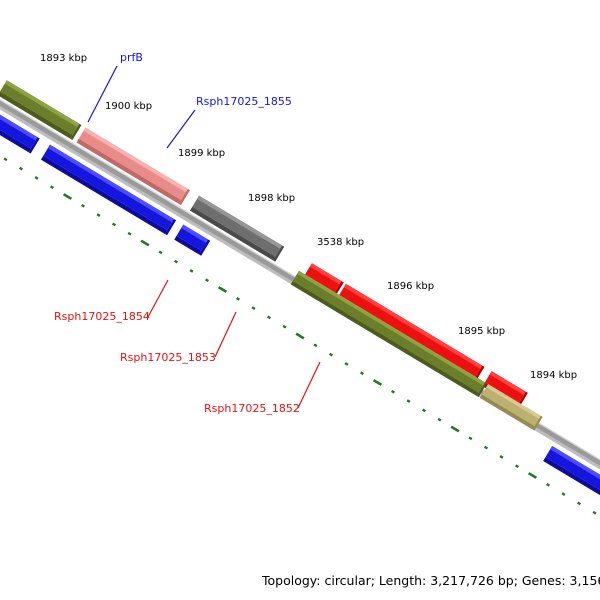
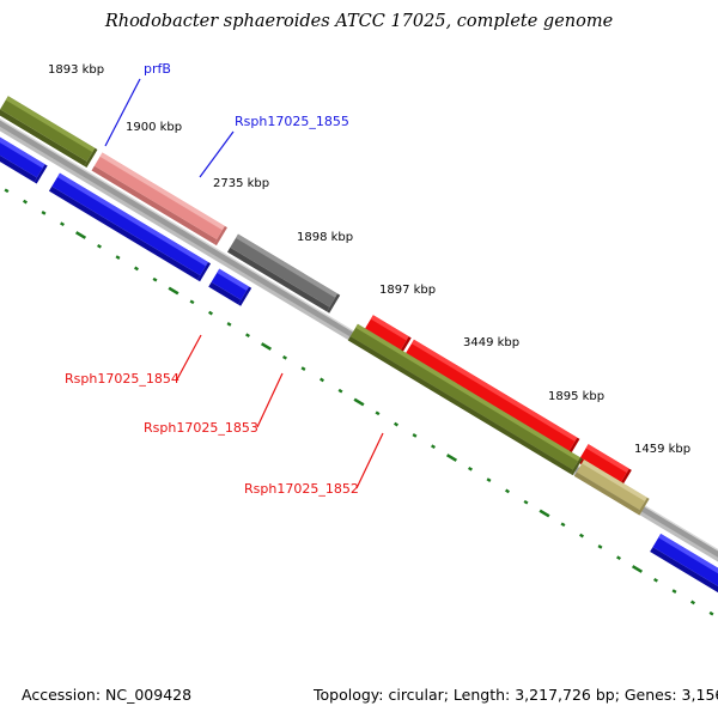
+ Rhodobacter sphaeroides ATCC 17025, complete genome
  1893 kbp
  1900 kbp
- 1899 kbp
+ 2735 kbp
  1898 kbp
- 3538 kbp
+ 1897 kbp
- 1896 kbp
+ 3449 kbp
  1895 kbp
- 1894 kbp
+ 1459 kbp
  prfB
  Rsph17025_1855
  Rsph17025_1854
  Rsph17025_1853
  Rsph17025_1852
+ Accession: NC_009428
  Topology: circular; Length: 3,217,726 bp; Genes: 3,15
